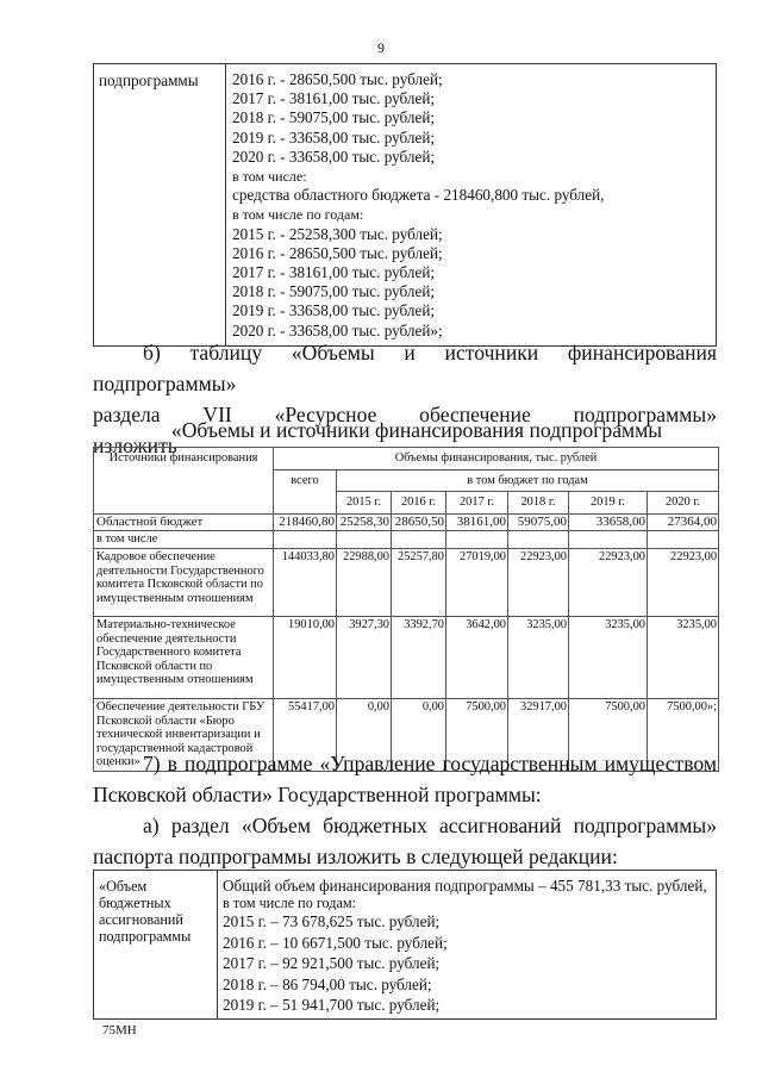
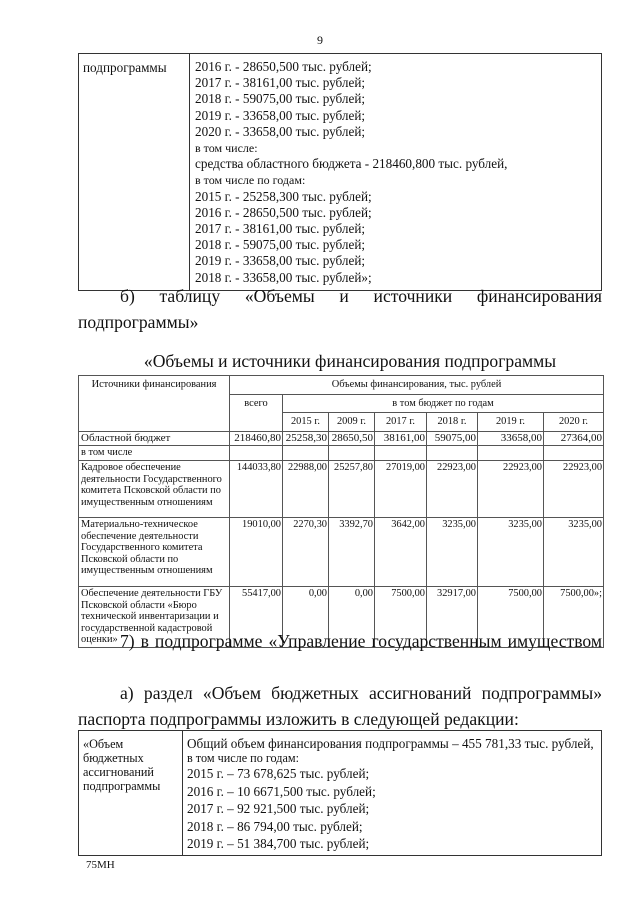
  9
- подпрограммы	2016 г. - 28650,500 тыс. рублей; 2017 г. - 38161,00 тыс. рублей; 2018 г. - 59075,00 тыс. рублей; 2019 г. - 33658,00 тыс. рублей; 2020 г. - 33658,00 тыс. рублей; в том числе: средства областного бюджета - 218460,800 тыс. рублей, в том числе по годам: 2015 г. - 25258,300 тыс. рублей; 2016 г. - 28650,500 тыс. рублей; 2017 г. - 38161,00 тыс. рублей; 2018 г. - 59075,00 тыс. рублей; 2019 г. - 33658,00 тыс. рублей; 2020 г. - 33658,00 тыс. рублей»;
+ подпрограммы	2016 г. - 28650,500 тыс. рублей; 2017 г. - 38161,00 тыс. рублей; 2018 г. - 59075,00 тыс. рублей; 2019 г. - 33658,00 тыс. рублей; 2020 г. - 33658,00 тыс. рублей; в том числе: средства областного бюджета - 218460,800 тыс. рублей, в том числе по годам: 2015 г. - 25258,300 тыс. рублей; 2016 г. - 28650,500 тыс. рублей; 2017 г. - 38161,00 тыс. рублей; 2018 г. - 59075,00 тыс. рублей; 2019 г. - 33658,00 тыс. рублей; 2018 г. - 33658,00 тыс. рублей»;
  б) таблицу «Объемы и источники финансирования подпрограммы»
- раздела VII «Ресурсное обеспечение подпрограммы» изложить
  «Объемы и источники финансирования подпрограммы
  Источники финансирования	Объемы финансирования, тыс. рублей
  всего	в том бюджет по годам
- 2015 г.	2016 г.	2017 г.	2018 г.	2019 г.	2020 г.
+ 2015 г.	2009 г.	2017 г.	2018 г.	2019 г.	2020 г.
  Областной бюджет	218460,80	25258,30	28650,50	38161,00	59075,00	33658,00	27364,00
  в том числе
  Кадровое обеспечение деятельности Государственного комитета Псковской области по имущественным отношениям	144033,80	22988,00	25257,80	27019,00	22923,00	22923,00	22923,00
- Материально-техническое обеспечение деятельности Государственного комитета Псковской области по имущественным отношениям	19010,00	3927,30	3392,70	3642,00	3235,00	3235,00	3235,00
+ Материально-техническое обеспечение деятельности Государственного комитета Псковской области по имущественным отношениям	19010,00	2270,30	3392,70	3642,00	3235,00	3235,00	3235,00
  Обеспечение деятельности ГБУ Псковской области «Бюро технической инвентаризации и государственной кадастровой оценки»	55417,00	0,00	0,00	7500,00	32917,00	7500,00	7500,00»;
  7) в подпрограмме «Управление государственным имуществом
- Псковской области» Государственной программы:
  а) раздел «Объем бюджетных ассигнований подпрограммы»
  паспорта подпрограммы изложить в следующей редакции:
- «Объем бюджетных ассигнований подпрограммы	Общий объем финансирования подпрограммы – 455 781,33 тыс. рублей, в том числе по годам: 2015 г. – 73 678,625 тыс. рублей; 2016 г. – 10 6671,500 тыс. рублей; 2017 г. – 92 921,500 тыс. рублей; 2018 г. – 86 794,00 тыс. рублей; 2019 г. – 51 941,700 тыс. рублей;
+ «Объем бюджетных ассигнований подпрограммы	Общий объем финансирования подпрограммы – 455 781,33 тыс. рублей, в том числе по годам: 2015 г. – 73 678,625 тыс. рублей; 2016 г. – 10 6671,500 тыс. рублей; 2017 г. – 92 921,500 тыс. рублей; 2018 г. – 86 794,00 тыс. рублей; 2019 г. – 51 384,700 тыс. рублей;
  75МН
